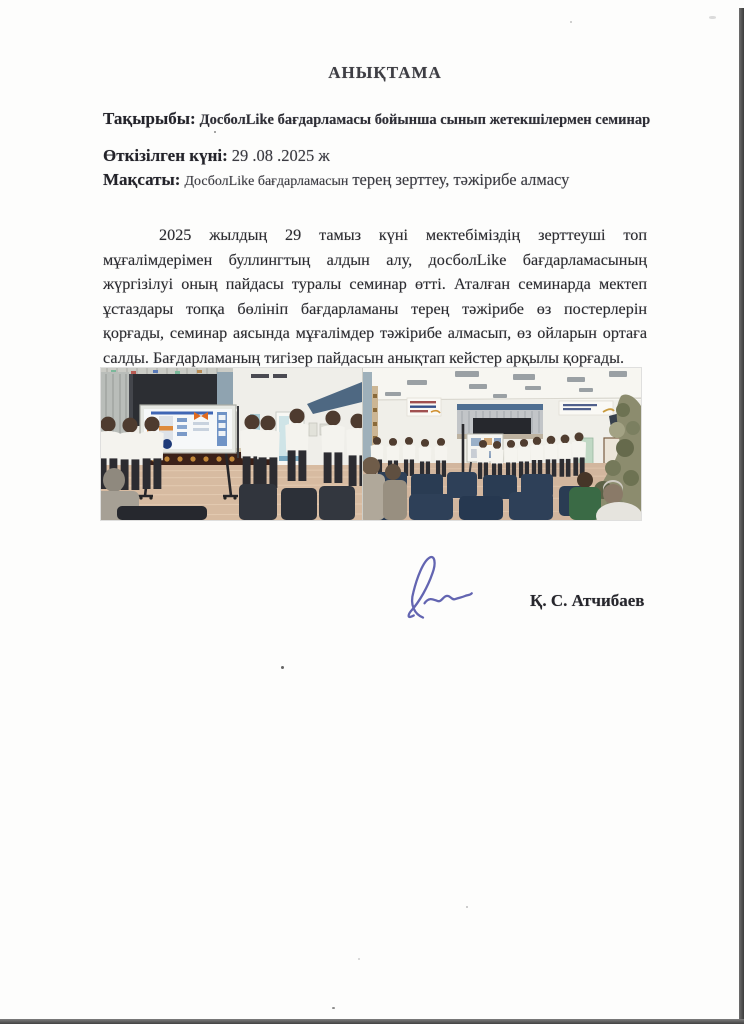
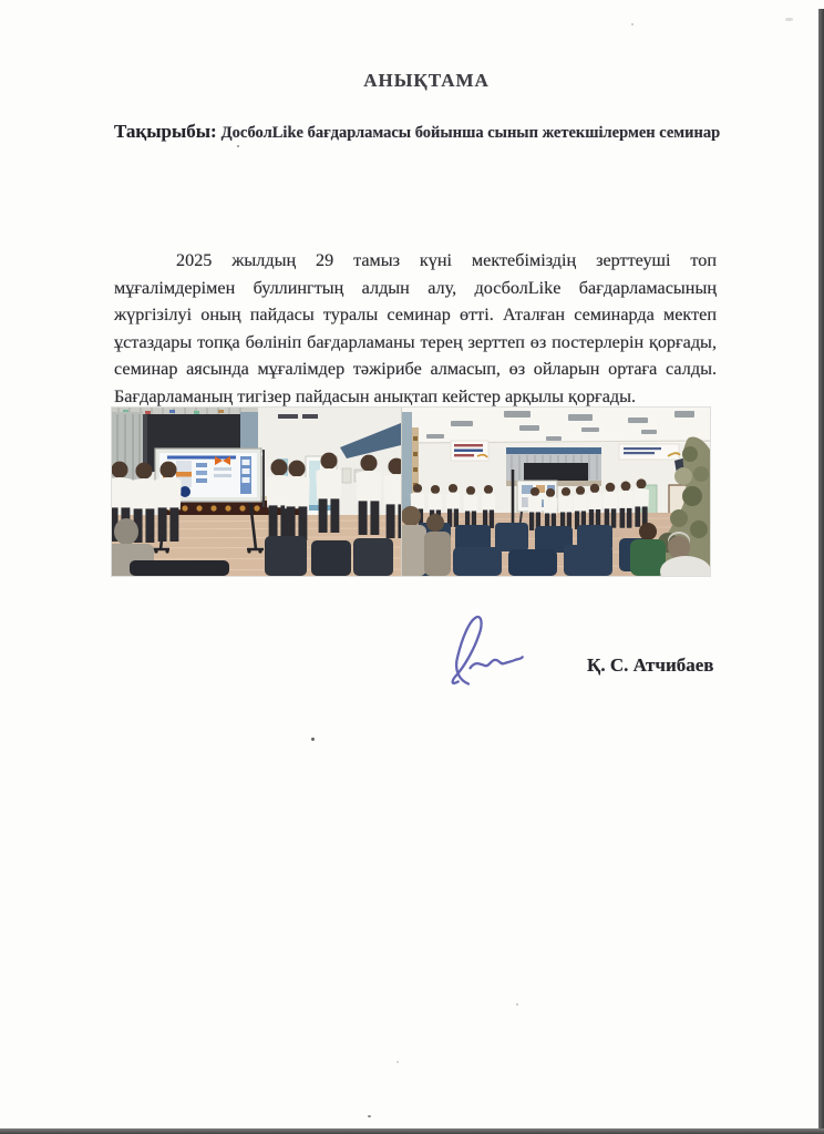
  АНЫҚТАМА
  Тақырыбы: ДосболLike бағдарламасы бойынша сынып жетекшілермен семинар
- Өткізілген күні: 29 .08 .2025 ж
- Мақсаты: ДосболLike бағдарламасын терең зерттеу, тәжірибе алмасу
- 2025 жылдың 29 тамыз күні мектебіміздің зерттеуші топ мұғалімдерімен буллингтың алдын алу, досболLike бағдарламасының жүргізілуі оның пайдасы туралы семинар өтті. Аталған семинарда мектеп ұстаздары топқа бөлініп бағдарламаны терең тәжірибе өз постерлерін қорғады, семинар аясында мұғалімдер тәжірибе алмасып, өз ойларын ортаға салды. Бағдарламаның тигізер пайдасын анықтап кейстер арқылы қорғады.
+ 2025 жылдың 29 тамыз күні мектебіміздің зерттеуші топ мұғалімдерімен буллингтың алдын алу, досболLike бағдарламасының жүргізілуі оның пайдасы туралы семинар өтті. Аталған семинарда мектеп ұстаздары топқа бөлініп бағдарламаны терең зерттеп өз постерлерін қорғады, семинар аясында мұғалімдер тәжірибе алмасып, өз ойларын ортаға салды. Бағдарламаның тигізер пайдасын анықтап кейстер арқылы қорғады.
  Қ. С. Атчибаев
